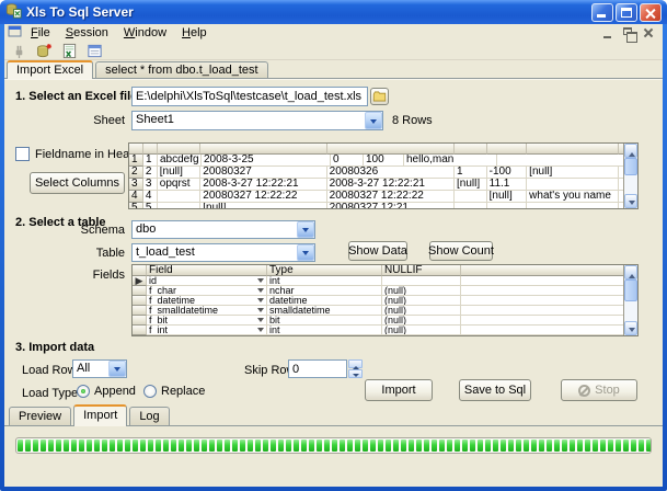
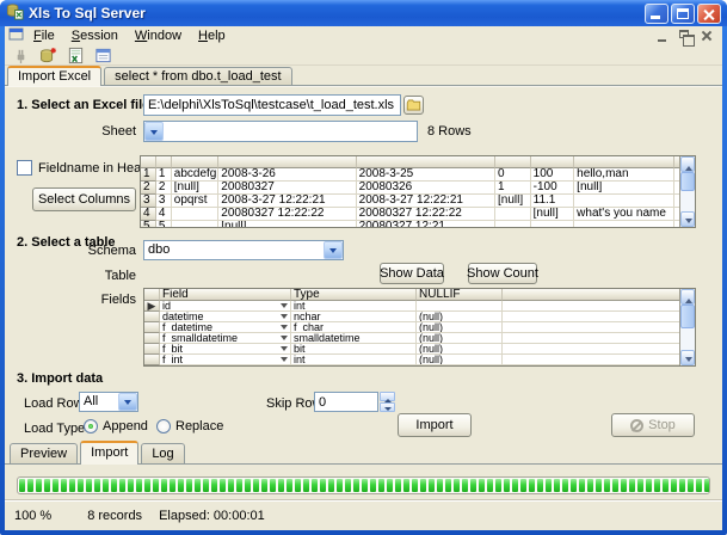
  Xls To Sql Server
  File
  Session
  Window
  Help
  Import Excel
  select * from dbo.t_load_test
  1. Select an Excel fil
  E:\delphi\XlsToSql\testcase\t_load_test.xls
  Sheet
- Sheet1
  8 Rows
  Fieldname in Hea
  Select Columns
  1
  1
  abcdefg
+ 2008-3-26
  2008-3-25
  0
  100
  hello,man
  2
  2
  [null]
  20080327
  20080326
  1
  -100
  [null]
  3
  3
  opqrst
  2008-3-27 12:22:21
  2008-3-27 12:22:21
  [null]
  11.1
  4
  4
  20080327 12:22:22
  20080327 12:22:22
  [null]
  what's you name
  5
  5
  ...
  [null]
  20080327 12:21
  2. Select a table
  Schema
  dbo
  Table
- t_load_test
  Show Data
  Show Count
  Fields
  Field
  Type
  NULLIF
  ▶
  id
  int
- f_char
+ datetime
  nchar
  (null)
  f_datetime
- datetime
+ f_char
  (null)
  f_smalldatetime
  smalldatetime
  (null)
  f_bit
  bit
  (null)
  f_int
  int
  (null)
  3. Import data
  Load Ro
  All
  Skip Ro
  0
  Load Type
  Append
  Replace
  Import
- Save to Sql
  Stop
  Preview
  Import
  Log
+ 100 %
+ 8 records
+ Elapsed: 00:00:01
